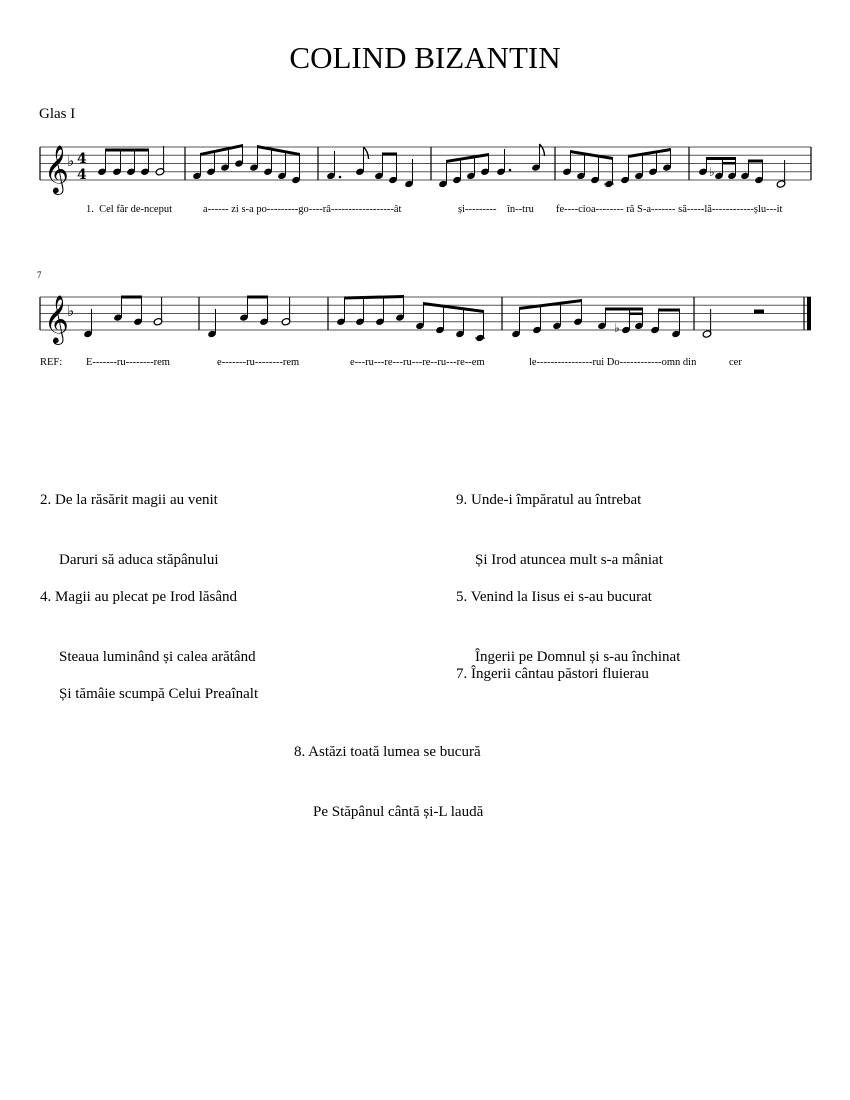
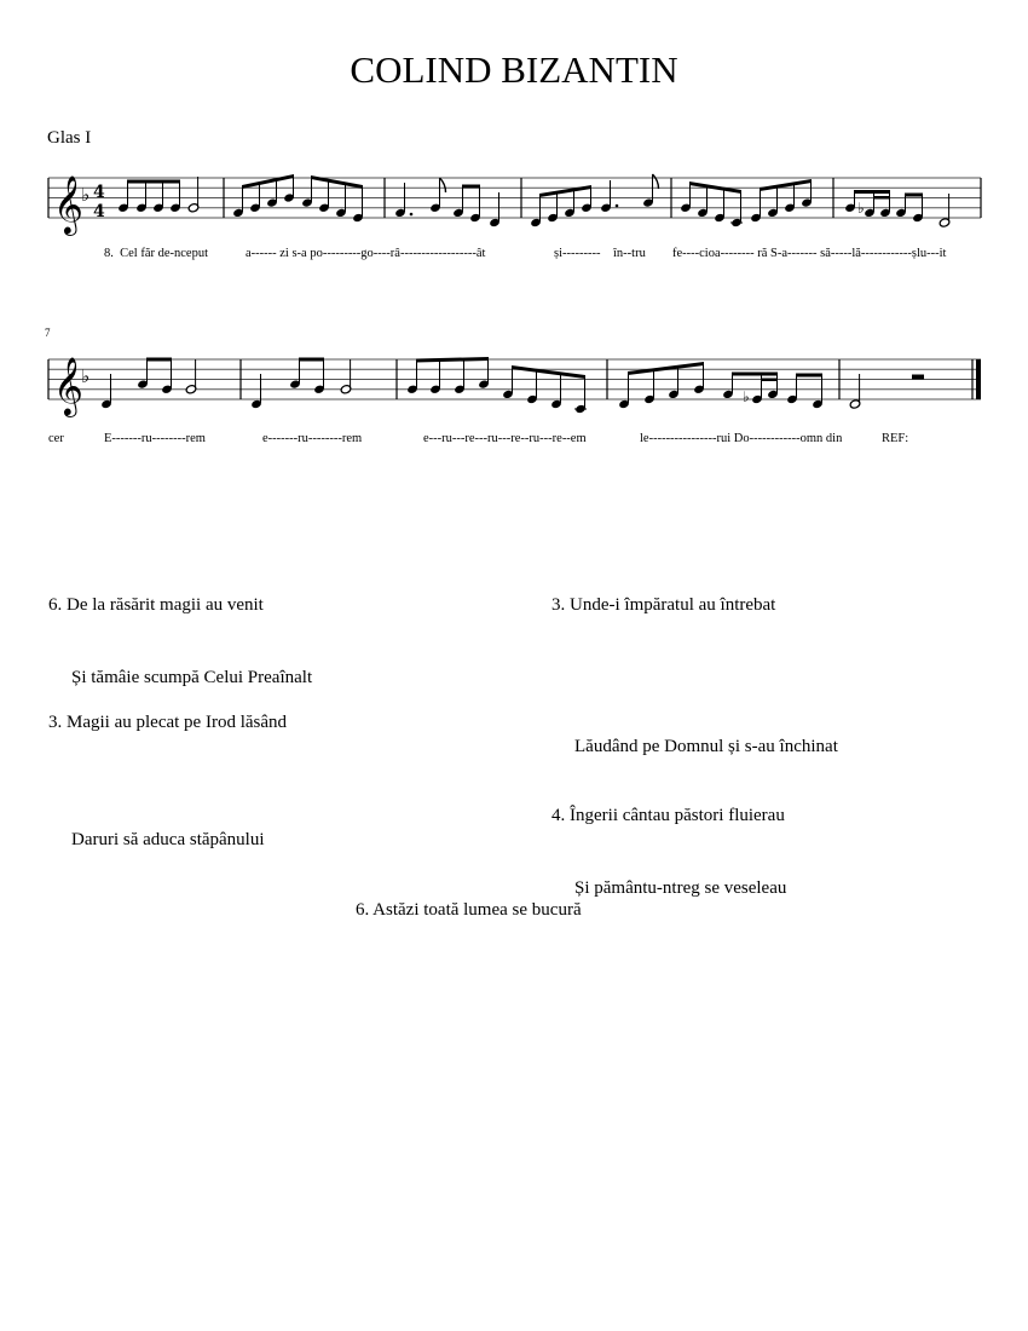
  COLIND BIZANTIN
  Glas I
  𝄞
  ♭
  4
  4
  ♭
- 1. Cel făr de-nceput
+ 8. Cel făr de-nceput
  a------ zi s-a po---------go----râ------------------ât
  și---------
  în--tru
  fe----cioa-------- ră S-a------- să-----lă------------șlu---it
  7
  𝄞
  ♭
  ♭
- REF:
+ cer
  E-------ru--------rem
  e-------ru--------rem
  e---ru---re---ru---re--ru---re--em
  le----------------rui Do------------omn din
- cer
+ REF:
- 2. De la răsărit magii au venit
+ 6. De la răsărit magii au venit
- Daruri să aduca stăpânului
+ Și tămâie scumpă Celui Preaînalt
- 9. Unde-i împăratul au întrebat
+ 3. Unde-i împăratul au întrebat
- Și Irod atuncea mult s-a mâniat
- 4. Magii au plecat pe Irod lăsând
+ 3. Magii au plecat pe Irod lăsând
- Steaua luminând și calea arătând
- 5. Venind la Iisus ei s-au bucurat
- Îngerii pe Domnul și s-au închinat
+ Lăudând pe Domnul și s-au închinat
- Și tămâie scumpă Celui Preaînalt
+ Daruri să aduca stăpânului
- 7. Îngerii cântau păstori fluierau
+ 4. Îngerii cântau păstori fluierau
+ Și pământu-ntreg se veseleau
- 8. Astăzi toată lumea se bucură
+ 6. Astăzi toată lumea se bucură
- Pe Stăpânul cântă și-L laudă
